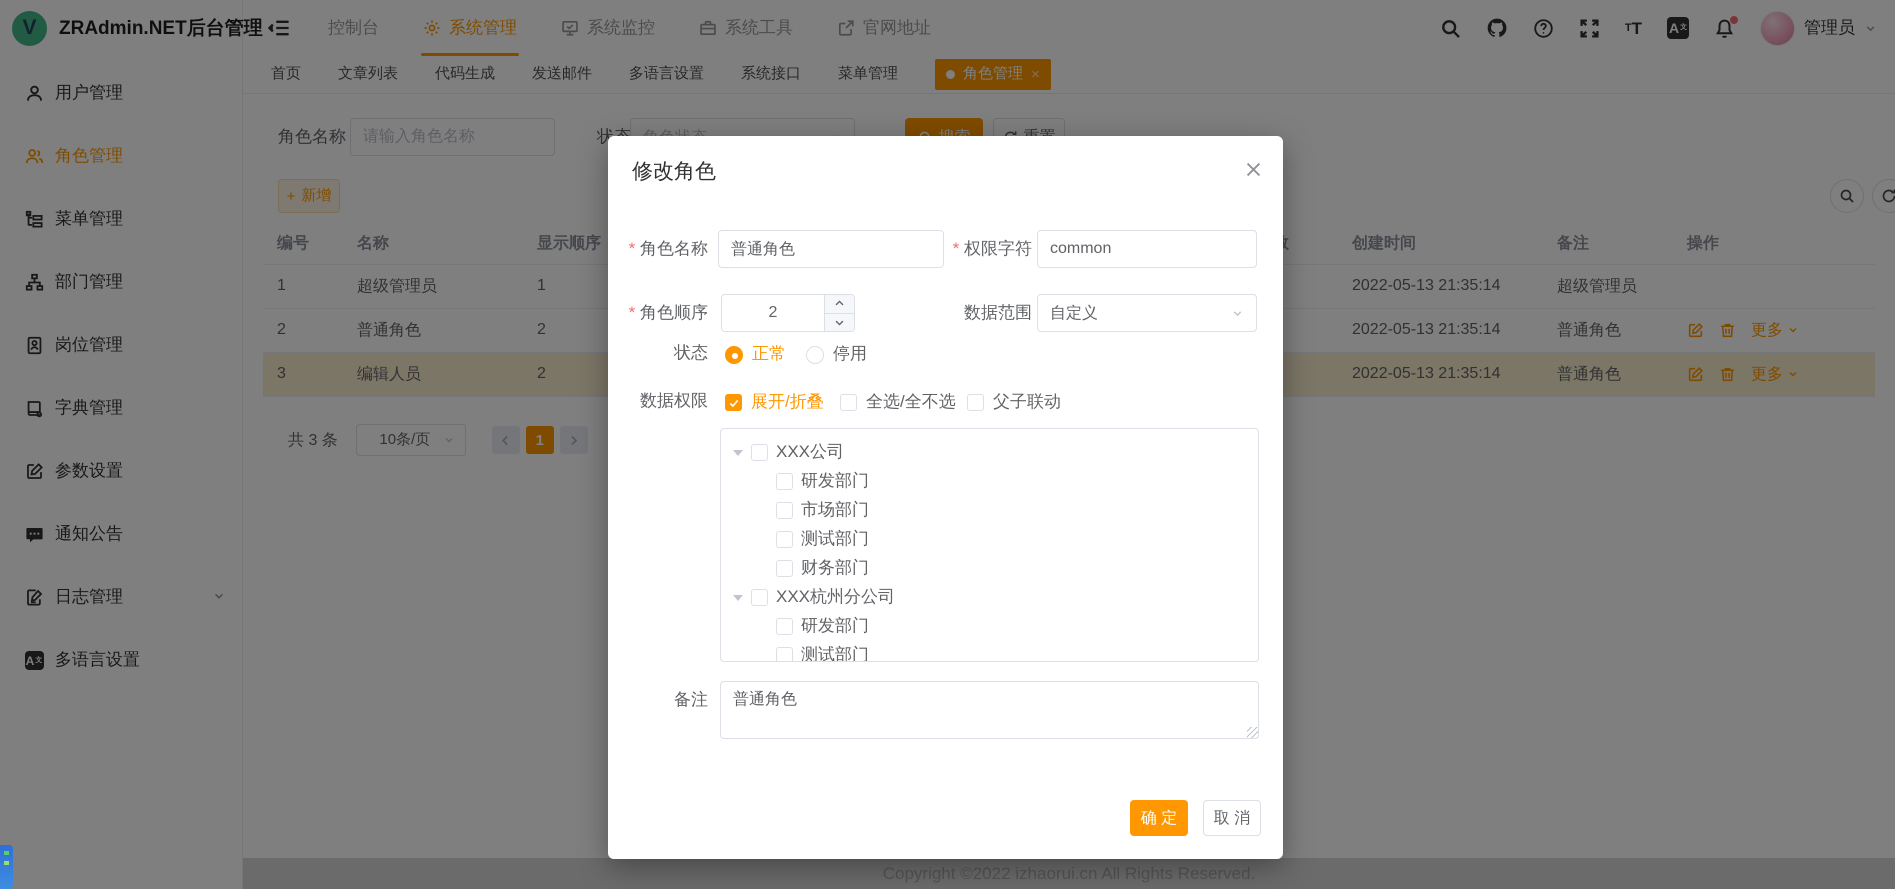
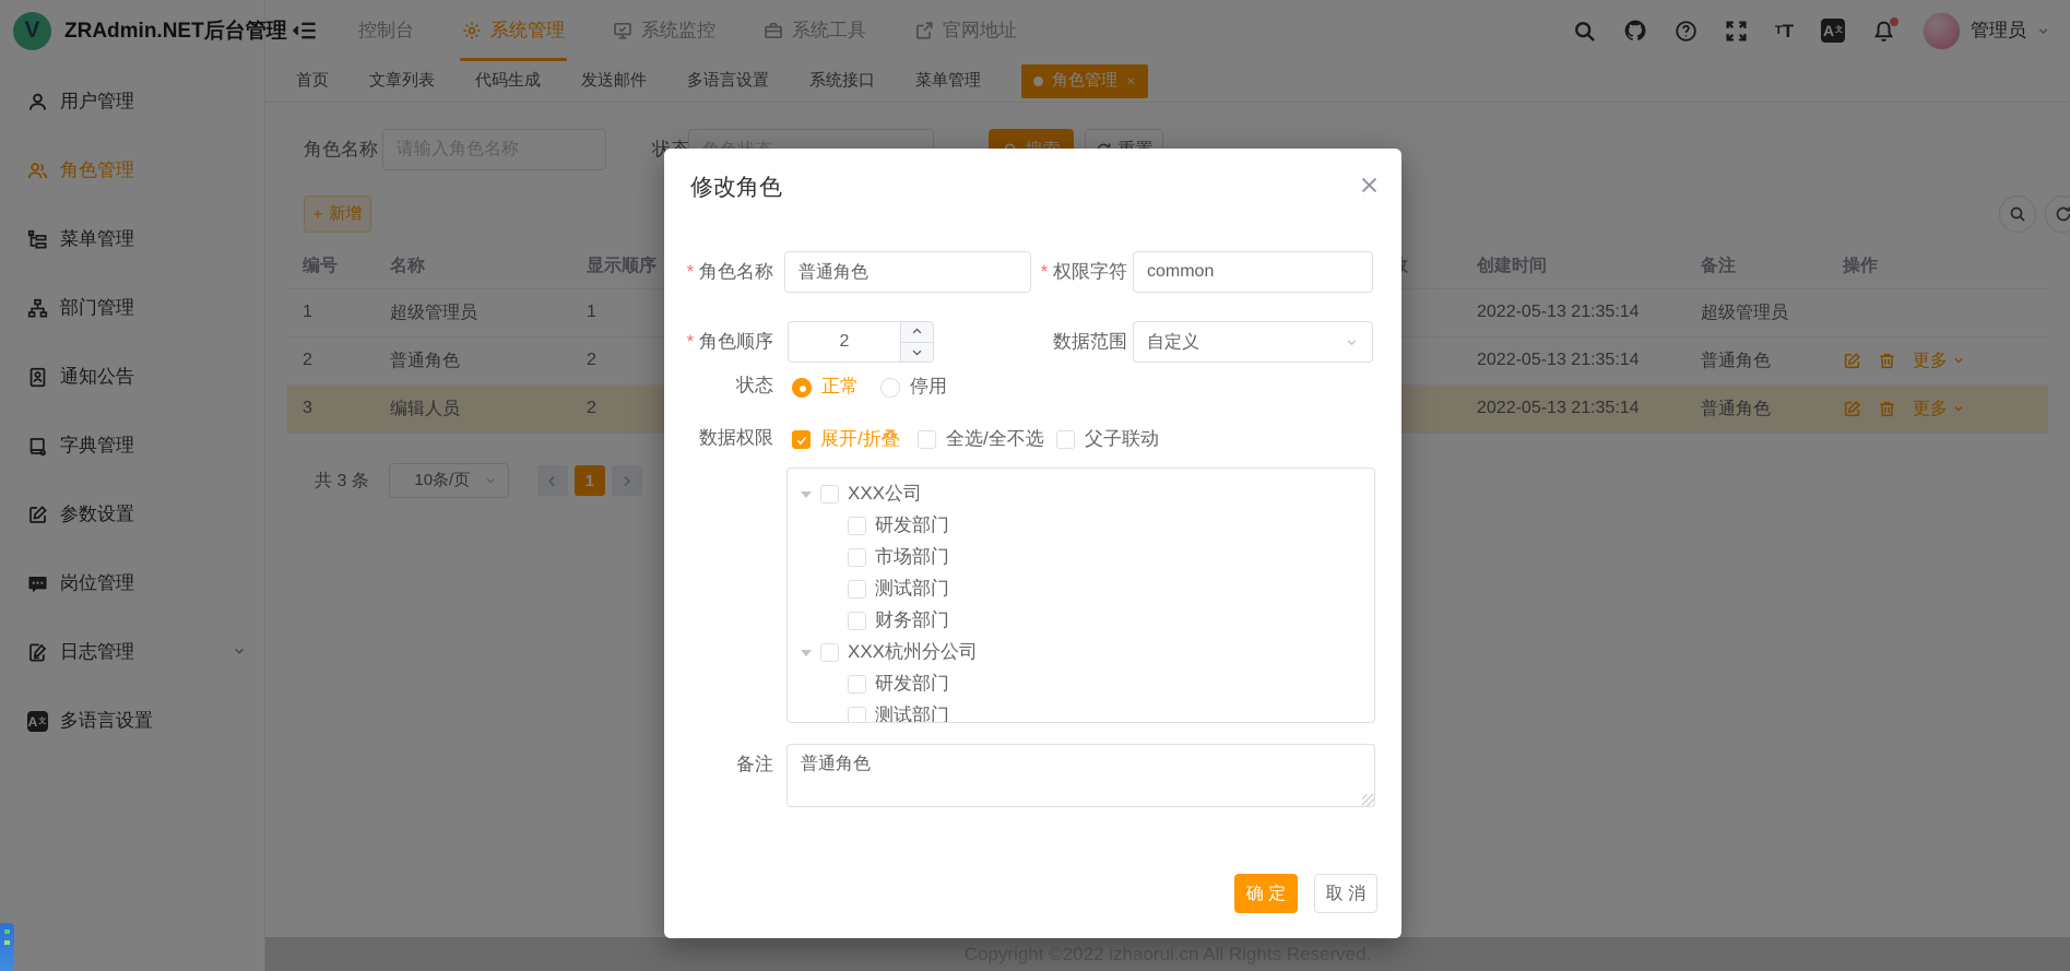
  V
  ZRAdmin.NET后台管理
  用户管理
  角色管理
  菜单管理
  部门管理
- 岗位管理
+ 通知公告
  字典管理
  参数设置
- 通知公告
+ 岗位管理
  日志管理
  A
  多语言设置
  控制台
  系统管理
  系统监控
  系统工具
  官网地址
  T
  T
  A
  管理员
  首页
  文章列表
  代码生成
  发送邮件
  多语言设置
  系统接口
  菜单管理
  角色管理
  ×
  角色名称
  请输入角色名称
  +
  新增
  编号	名称	显示顺序		创建时间	备注	操作
  1	超级管理员	1		2022-05-13 21:35:14	超级管理员
  2	普通角色	2		2022-05-13 21:35:14	普通角色	更多
  3	编辑人员	2		2022-05-13 21:35:14	普通角色	更多
  共 3 条
  10条/页
  1
  Copyright ©2022 izhaorui.cn All Rights Reserved.
  修改角色
  角色名称
  普通角色
  权限字符
  common
  角色顺序
  2
  数据范围
  自定义
  状态
  正常
  停用
  数据权限
  展开/折叠
  全选/全不选
  父子联动
  XXX公司
  研发部门
  市场部门
  测试部门
  财务部门
  XXX杭州分公司
  研发部门
  测试部门
  备注
  普通角色
  确 定
  取 消
